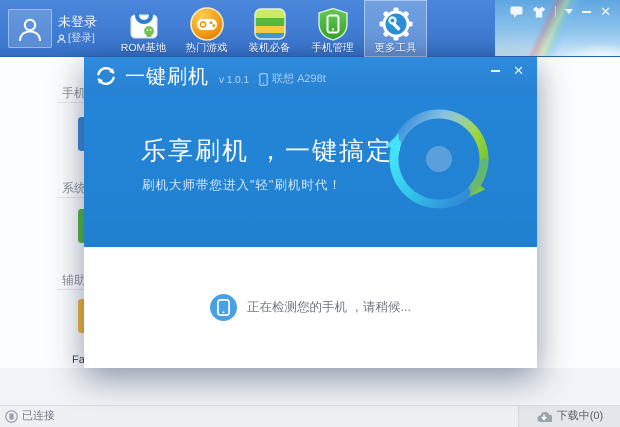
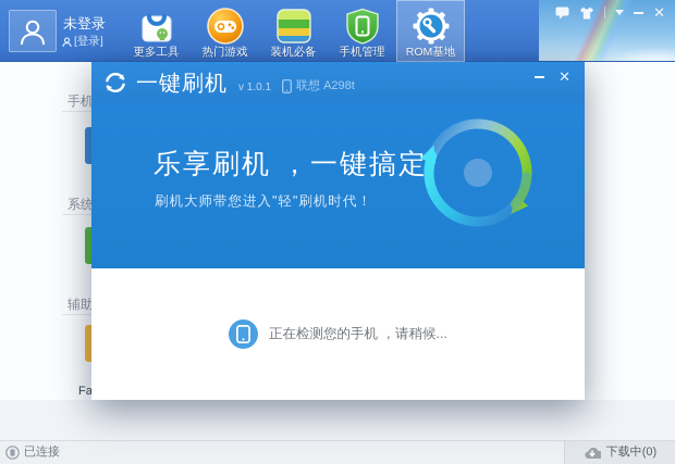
  手机
  系统
  辅助
  Fa
  未登录
  [登录]
- ROM基地
+ 更多工具
  热门游戏
  装机必备
  手机管理
- 更多工具
+ ROM基地
  ✕
  一键刷机
  v 1.0.1
  联想 A298t
  ✕
  乐享刷机 ，一键搞定
  刷机大师带您进入"轻"刷机时代！
  正在检测您的手机 ，请稍候...
  已连接
  下载中(0)
